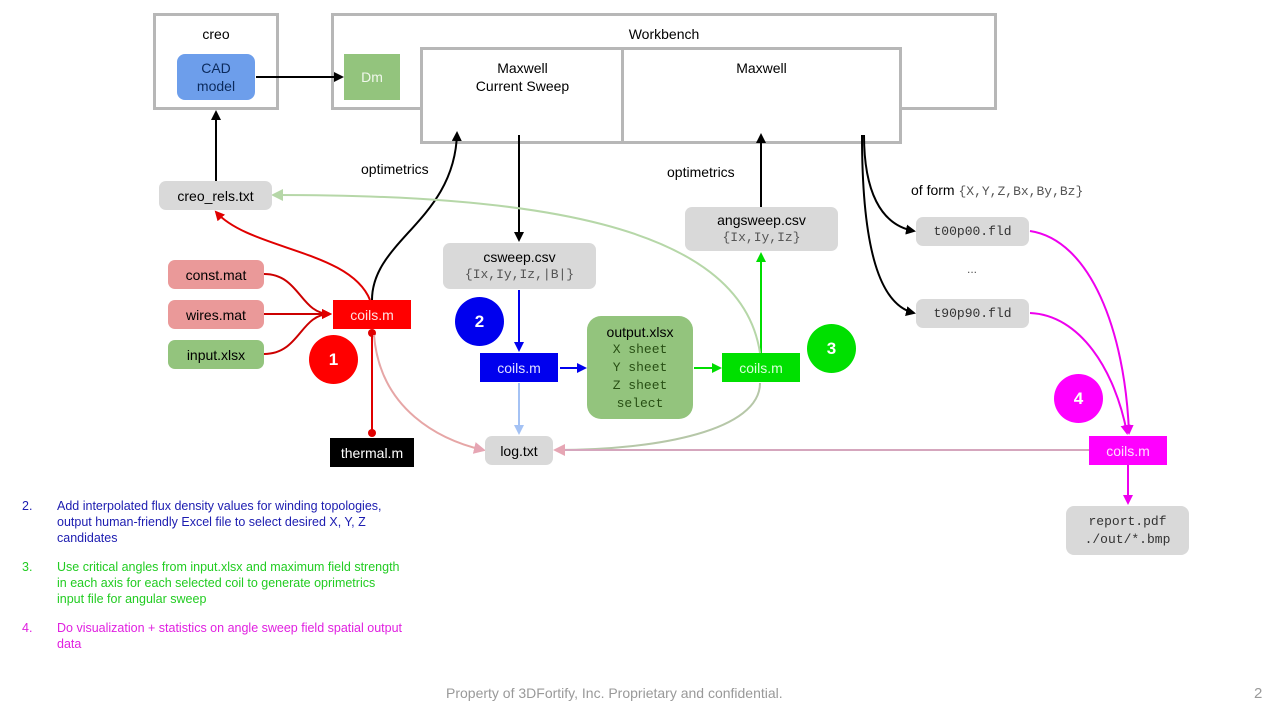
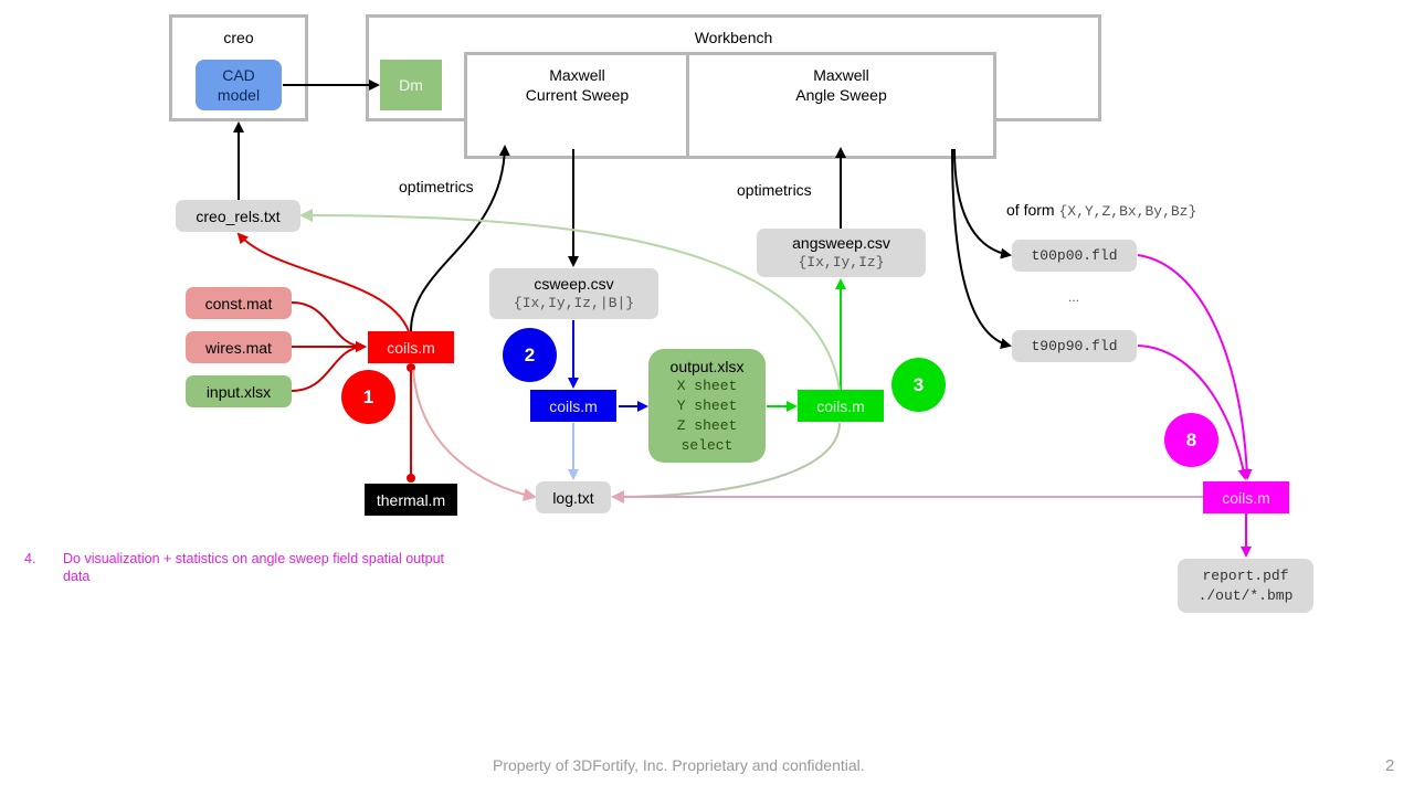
  creo
  Workbench
  Maxwell
  Current Sweep
  Maxwell
+ Angle Sweep
  CAD
  model
  Dm
  creo_rels.txt
  optimetrics
  optimetrics
  const.mat
  wires.mat
  input.xlsx
  coils.m
  1
  thermal.m
  csweep.csv
  {Ix,Iy,Iz,|B|}
  2
  coils.m
  output.xlsx
  X sheet
  Y sheet
  Z sheet
  select
  coils.m
  3
  angsweep.csv
  {Ix,Iy,Iz}
  log.txt
  of form {X,Y,Z,Bx,By,Bz}
  t00p00.fld
  ...
  t90p90.fld
- 4
+ 8
  coils.m
  report.pdf
  ./out/*.bmp
- 2.
- Add interpolated flux density values for winding topologies, output human-friendly Excel file to select desired X, Y, Z candidates
- 3.
- Use critical angles from input.xlsx and maximum field strength in each axis for each selected coil to generate oprimetrics input file for angular sweep
  4.
  Do visualization + statistics on angle sweep field spatial output data
  Property of 3DFortify, Inc. Proprietary and confidential.
  2
